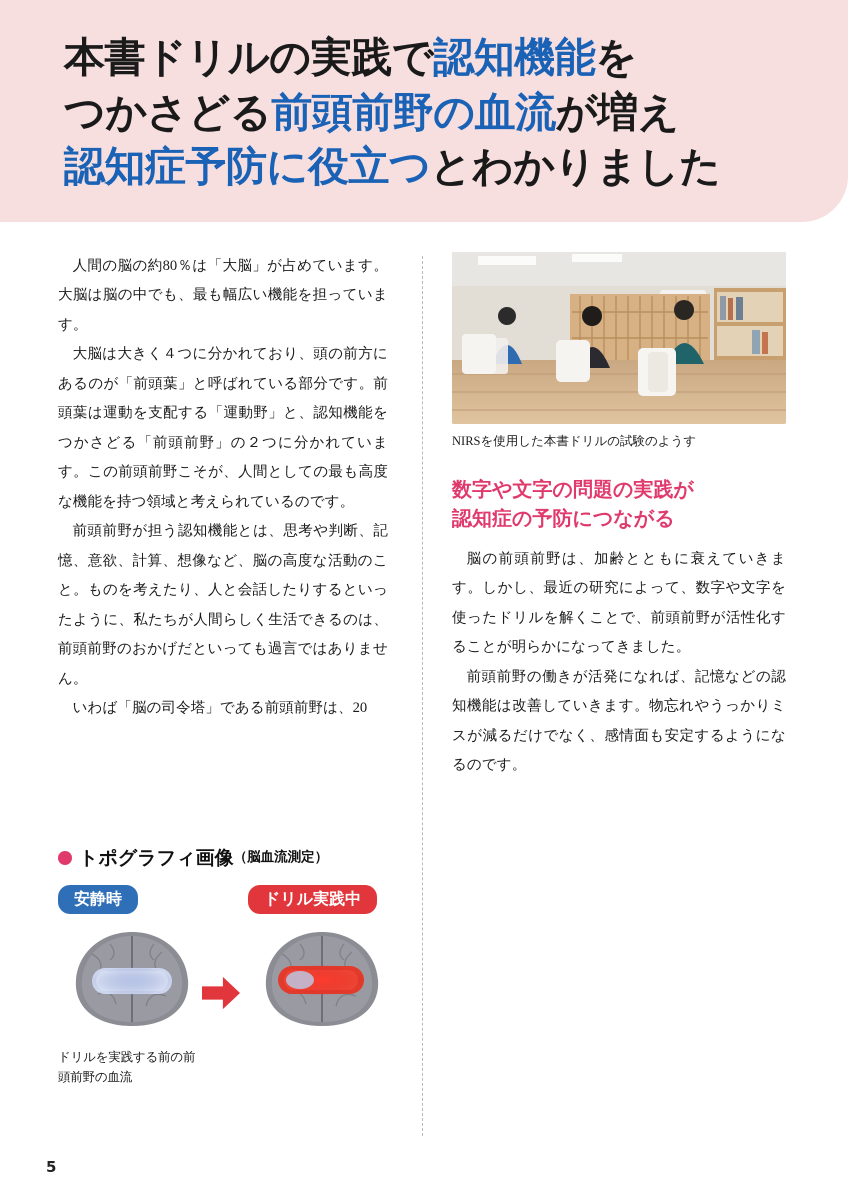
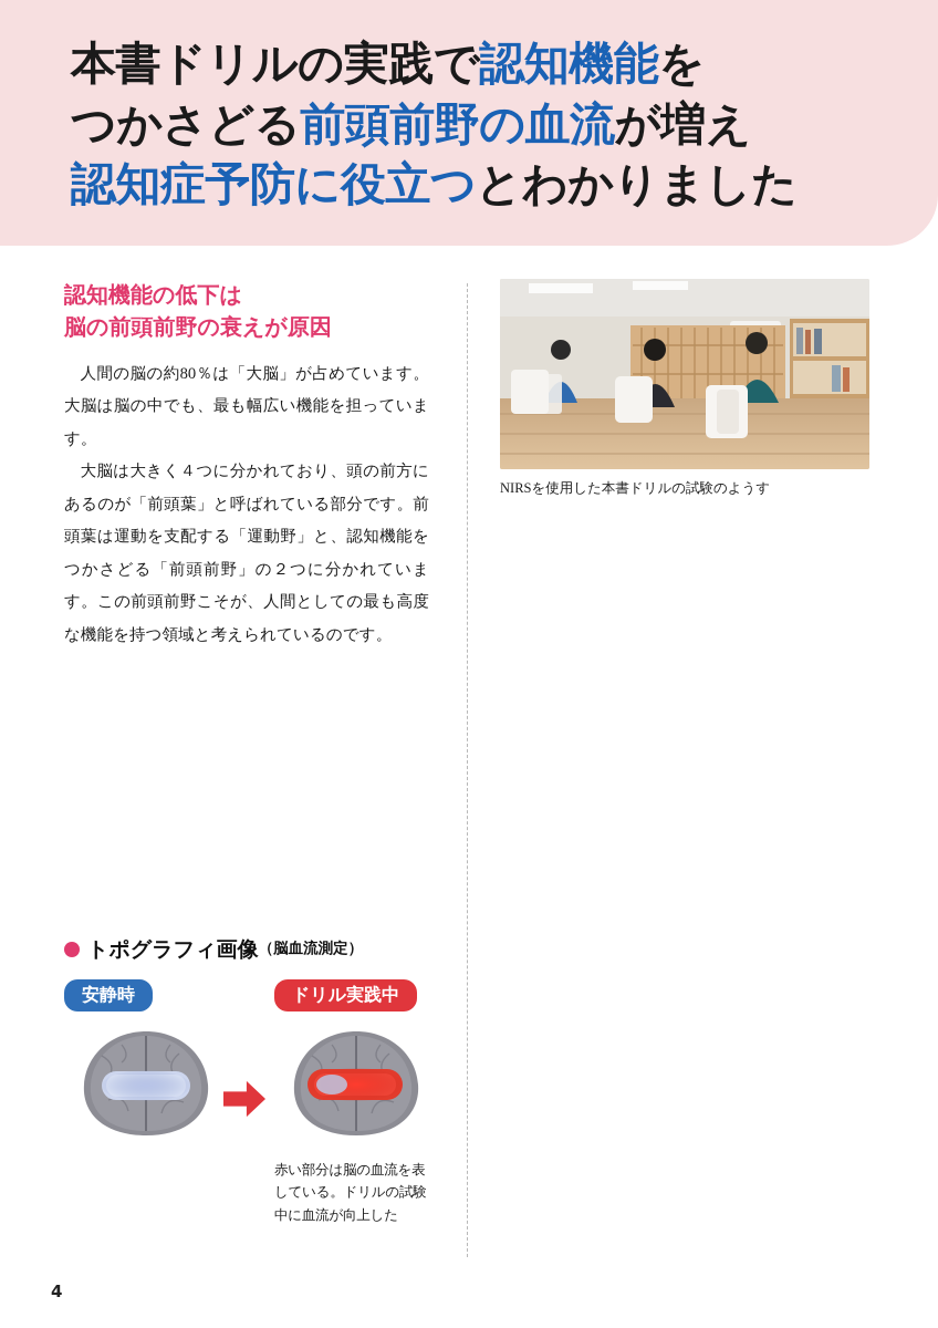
  本書ドリルの実践で認知機能を
  つかさどる前頭前野の血流が増え
  認知症予防に役立つとわかりました
+ 認知機能の低下は
+ 脳の前頭前野の衰えが原因
  人間の脳の約80％は「大脳」が占めています。大脳は脳の中でも、最も幅広い機能を担っています。
  大脳は大きく４つに分かれており、頭の前方にあるのが「前頭葉」と呼ばれている部分です。前頭葉は運動を支配する「運動野」と、認知機能をつかさどる「前頭前野」の２つに分かれています。この前頭前野こそが、人間としての最も高度な機能を持つ領域と考えられているのです。
- 前頭前野が担う認知機能とは、思考や判断、記憶、意欲、計算、想像など、脳の高度な活動のこと。ものを考えたり、人と会話したりするといったように、私たちが人間らしく生活できるのは、前頭前野のおかげだといっても過言ではありません。
- いわば「脳の司令塔」である前頭前野は、20
  NIRSを使用した本書ドリルの試験のようす
- 数字や文字の問題の実践が
- 認知症の予防につながる
- 脳の前頭前野は、加齢とともに衰えていきます。しかし、最近の研究によって、数字や文字を使ったドリルを解くことで、前頭前野が活性化することが明らかになってきました。
- 前頭前野の働きが活発になれば、記憶などの認知機能は改善していきます。物忘れやうっかりミスが減るだけでなく、感情面も安定するようになるのです。
  トポグラフィ画像
  （脳血流測定）
  安静時
- ドリルを実践する前の前頭前野の血流
  ドリル実践中
+ 赤い部分は脳の血流を表している。ドリルの試験中に血流が向上した
- 5
+ 4
